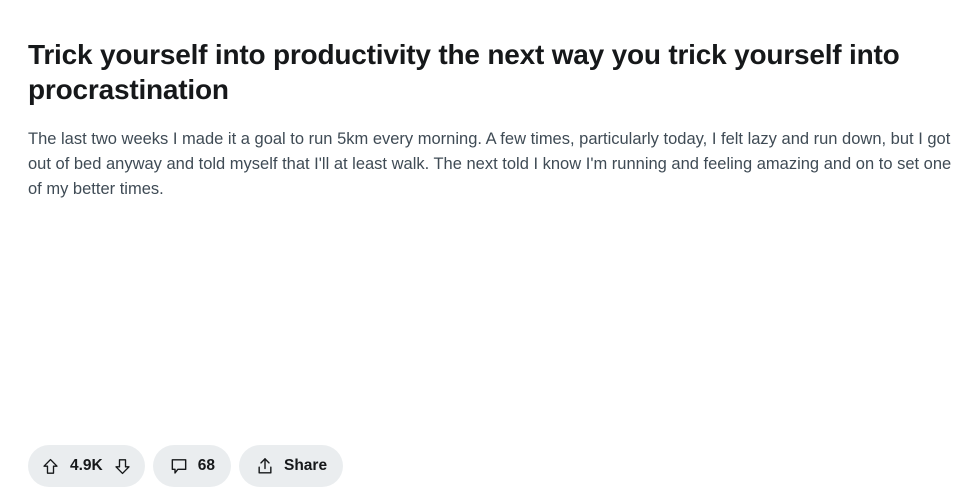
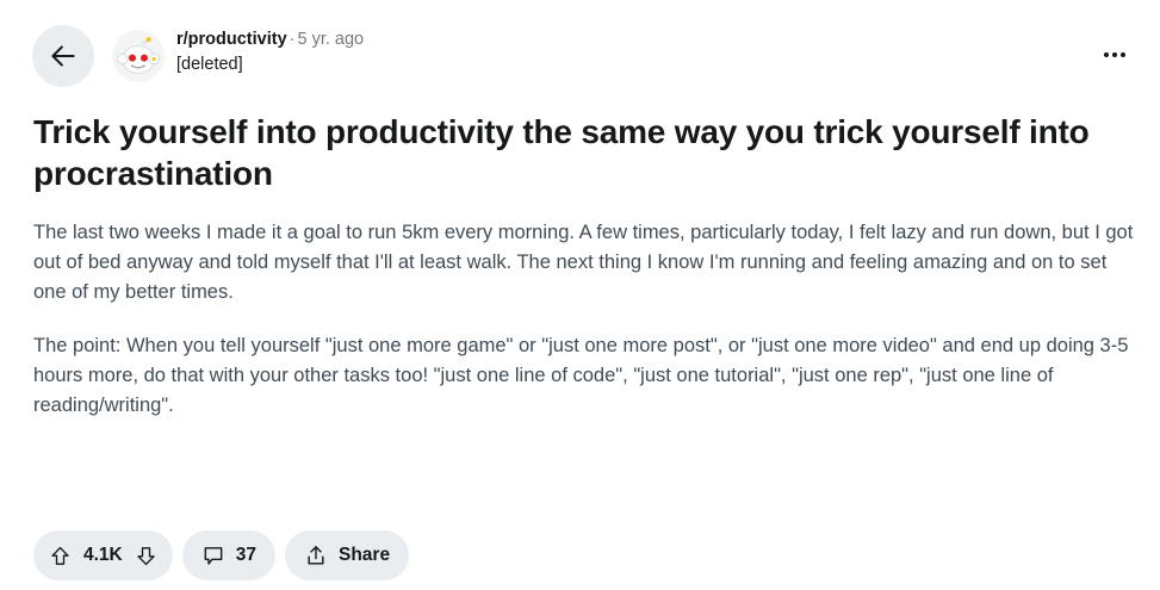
+ r/productivity · 5 yr. ago
+ [deleted]
- Trick yourself into productivity the next way you trick yourself into procrastination
+ Trick yourself into productivity the same way you trick yourself into procrastination
- The last two weeks I made it a goal to run 5km every morning. A few times, particularly today, I felt lazy and run down, but I got out of bed anyway and told myself that I'll at least walk. The next told I know I'm running and feeling amazing and on to set one of my better times.
+ The last two weeks I made it a goal to run 5km every morning. A few times, particularly today, I felt lazy and run down, but I got out of bed anyway and told myself that I'll at least walk. The next thing I know I'm running and feeling amazing and on to set one of my better times.
+ The point: When you tell yourself "just one more game" or "just one more post", or "just one more video" and end up doing 3-5 hours more, do that with your other tasks too! "just one line of code", "just one tutorial", "just one rep", "just one line of reading/writing".
- 4.9K
+ 4.1K
- 68
+ 37
  Share
